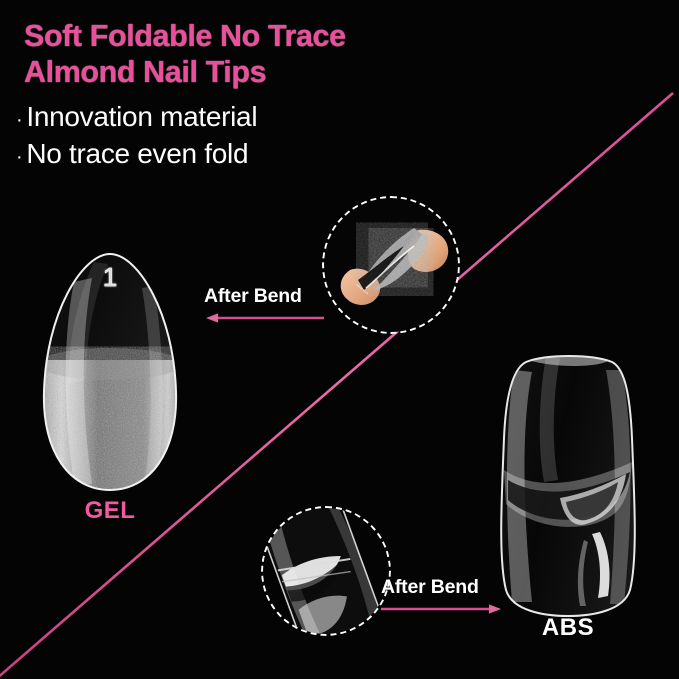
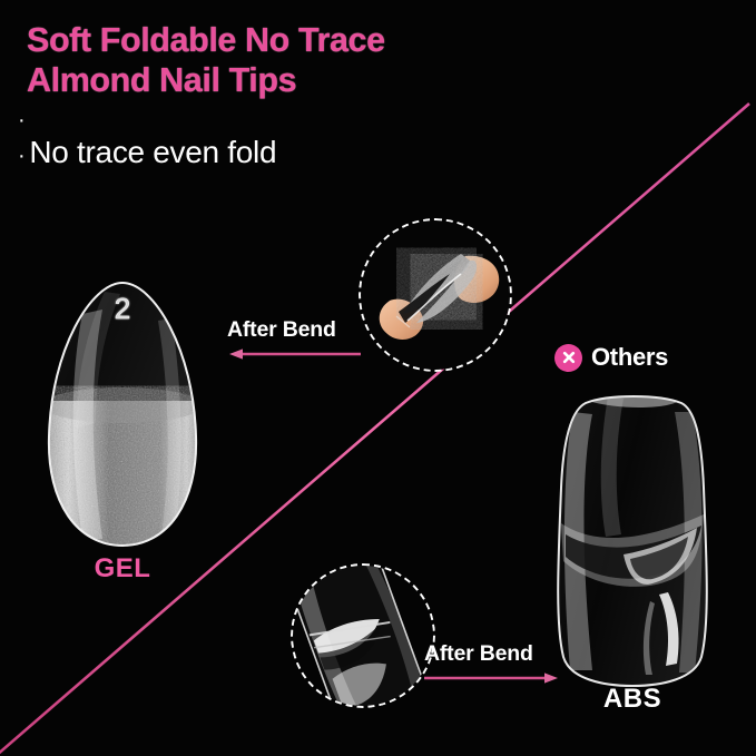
  Soft Foldable No Trace
  Almond Nail Tips
  ·
- Innovation material
  ·
  No trace even fold
- 1
+ 2
  GEL
  After Bend
+ Others
  ABS
  After Bend
